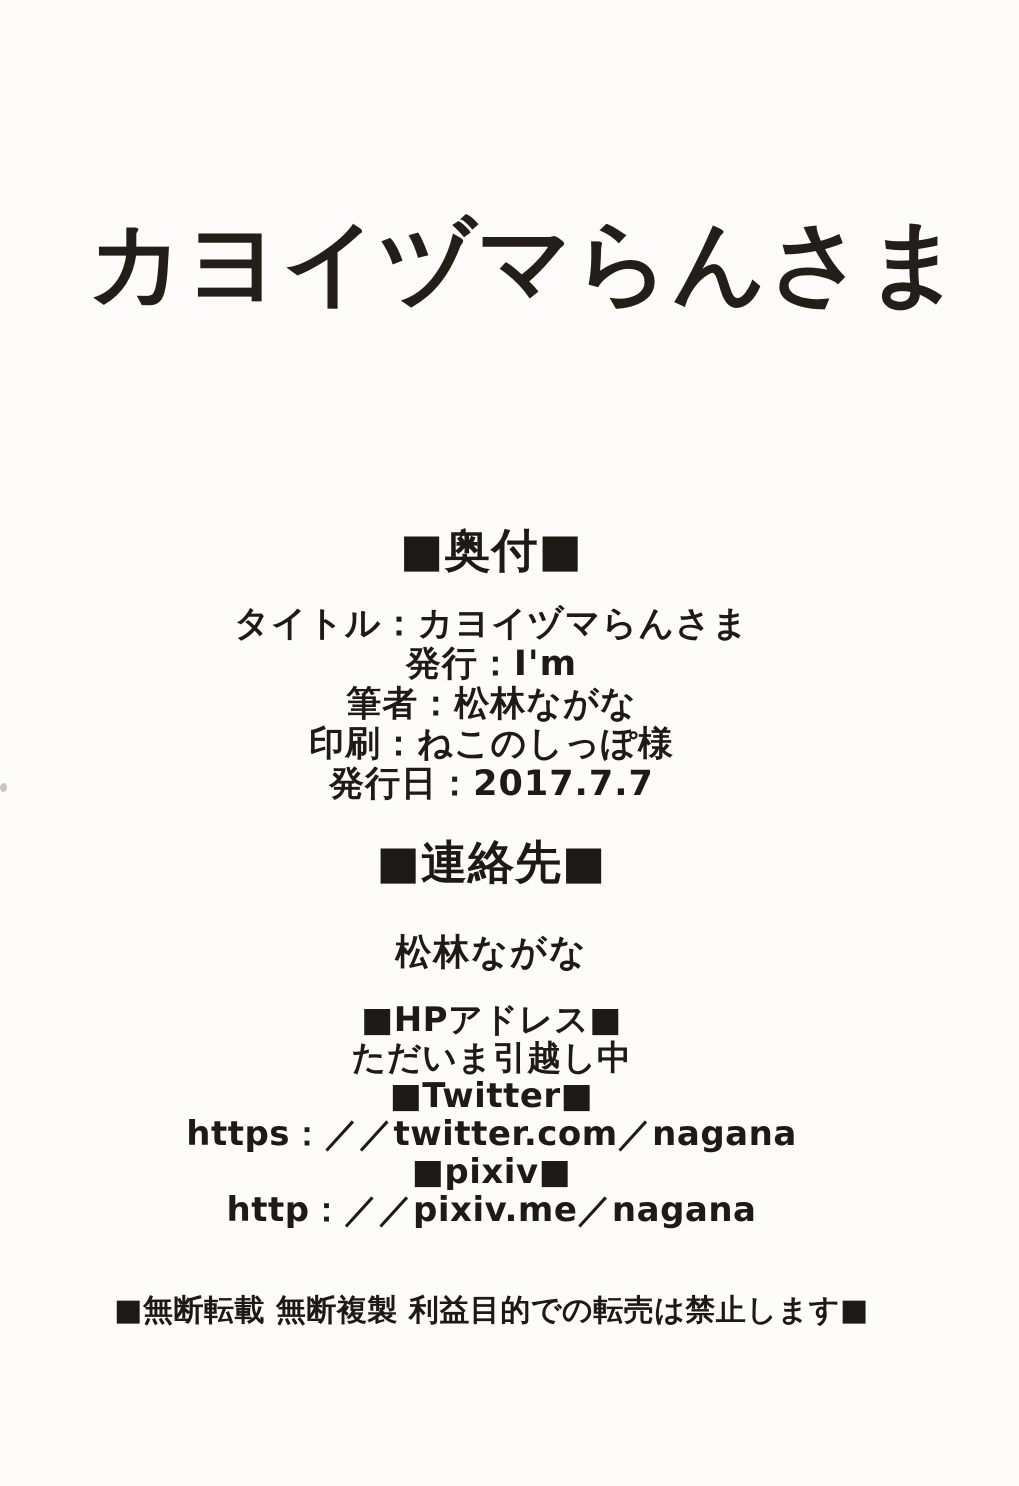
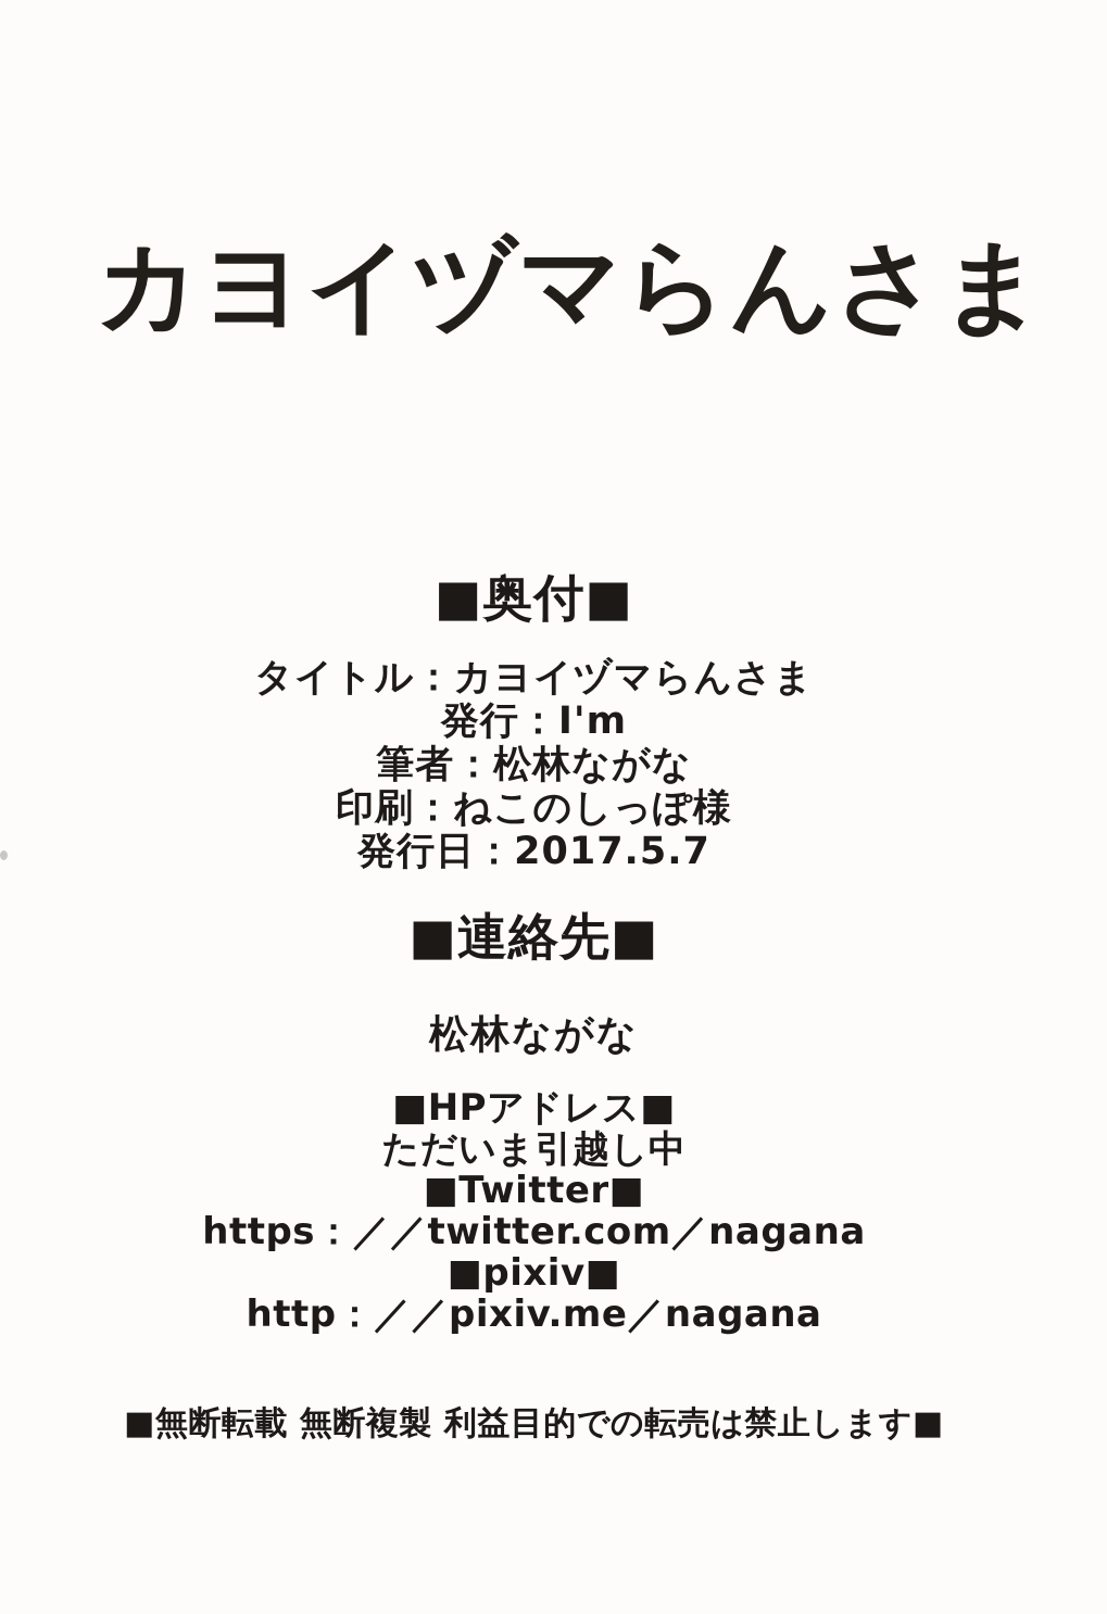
  カヨイヅマらんさま
  ■奥付■
  タイトル：カヨイヅマらんさま
  発行：I'm
  筆者：松林ながな
  印刷：ねこのしっぽ様
- 発行日：2017.7.7
+ 発行日：2017.5.7
  ■連絡先■
  松林ながな
  ■HPアドレス■
  ただいま引越し中
  ■Twitter■
  https：／／twitter.com／nagana
  ■pixiv■
  http：／／pixiv.me／nagana
  ■無断転載 無断複製 利益目的での転売は禁止します■
